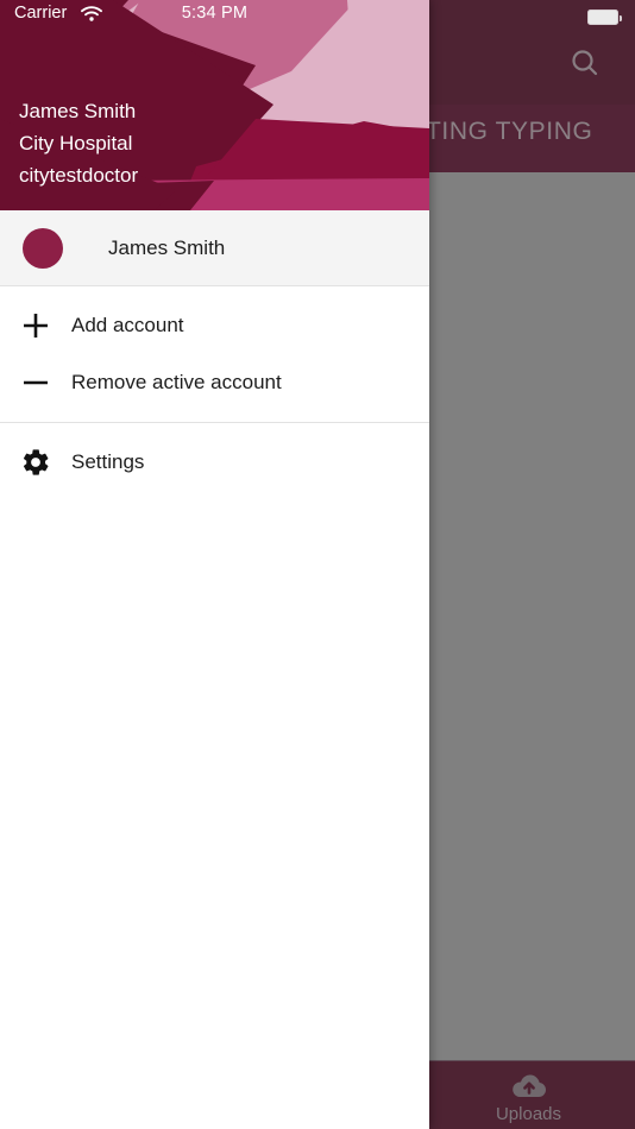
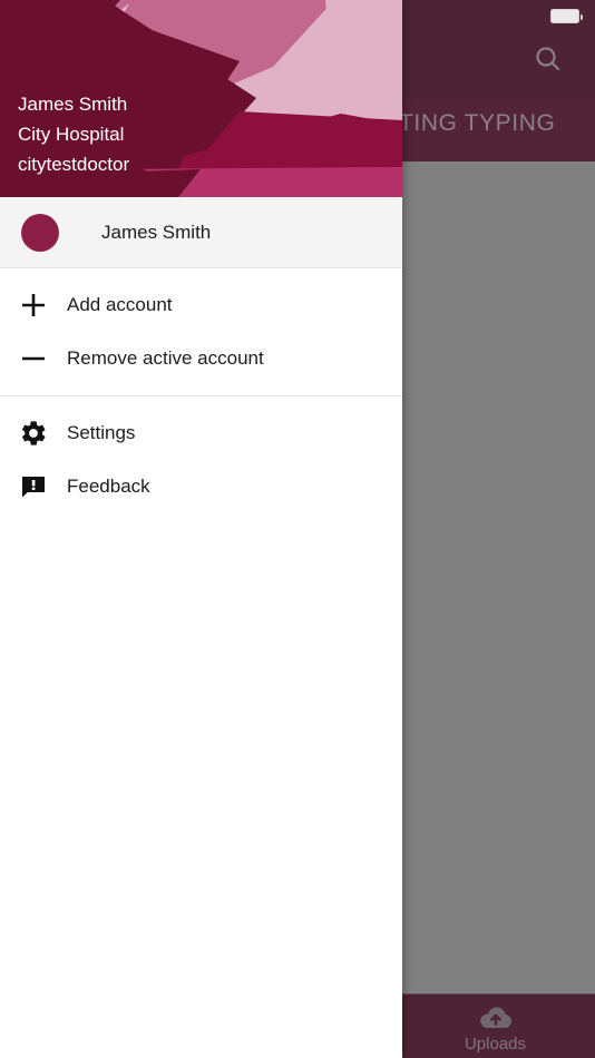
  TING TYPING
  Uploads
- Carrier
- 5:34 PM
  James Smith
  City Hospital
  citytestdoctor
  James Smith
  Add account
  Remove active account
  Settings
+ Feedback
